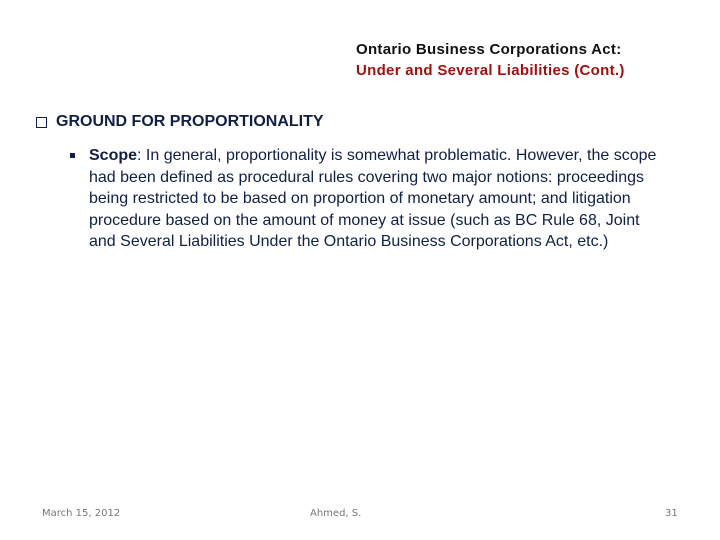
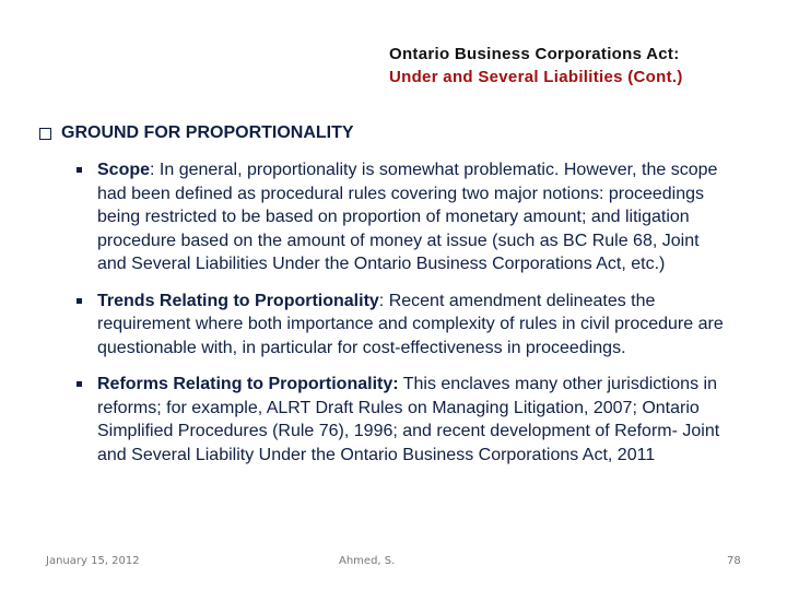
  Ontario Business Corporations Act:
  Under and Several Liabilities (Cont.)
  GROUND FOR PROPORTIONALITY
  Scope: In general, proportionality is somewhat problematic. However, the scope had been defined as procedural rules covering two major notions: proceedings being restricted to be based on proportion of monetary amount; and litigation procedure based on the amount of money at issue (such as BC Rule 68, Joint and Several Liabilities Under the Ontario Business Corporations Act, etc.)
+ Trends Relating to Proportionality: Recent amendment delineates the requirement where both importance and complexity of rules in civil procedure are questionable with, in particular for cost-effectiveness in proceedings.
+ Reforms Relating to Proportionality: This enclaves many other jurisdictions in reforms; for example, ALRT Draft Rules on Managing Litigation, 2007; Ontario Simplified Procedures (Rule 76), 1996; and recent development of Reform- Joint and Several Liability Under the Ontario Business Corporations Act, 2011
- March 15, 2012
+ January 15, 2012
  Ahmed, S.
- 31
+ 78
